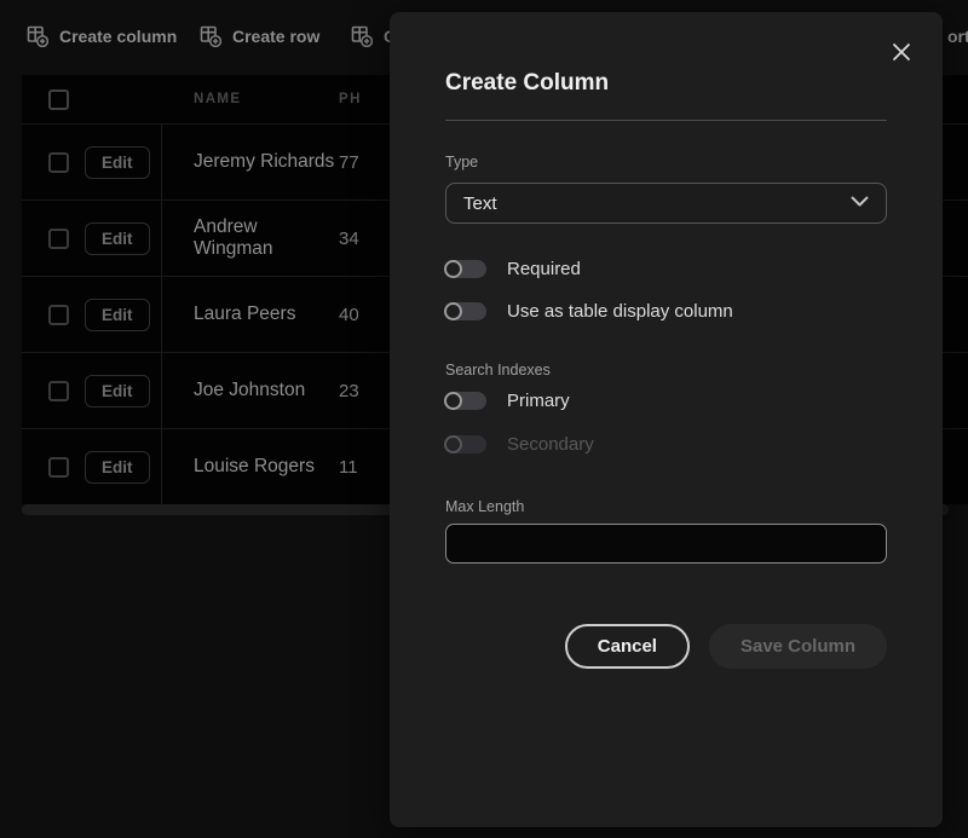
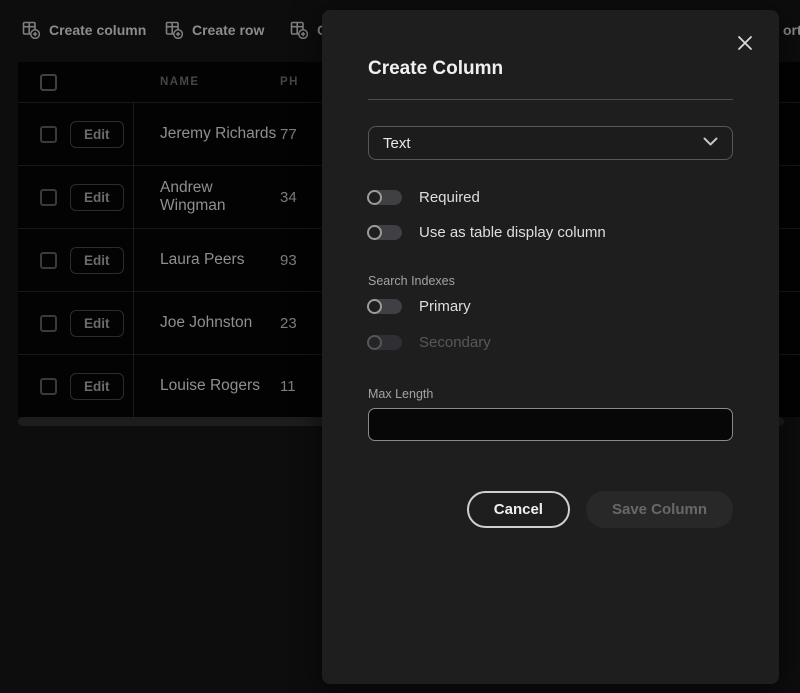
  Create column
  Create row
  ort
  NAME
  PH
  Edit
  Jeremy Richards
  77
  Edit
  Andrew Wingman
  34
  Edit
  Laura Peers
- 40
+ 93
  Edit
  Joe Johnston
  23
  Edit
  Louise Rogers
  11
  Create Column
- Type
  Text
  Required
  Use as table display column
  Search Indexes
  Primary
  Secondary
  Max Length
  Cancel
  Save Column
